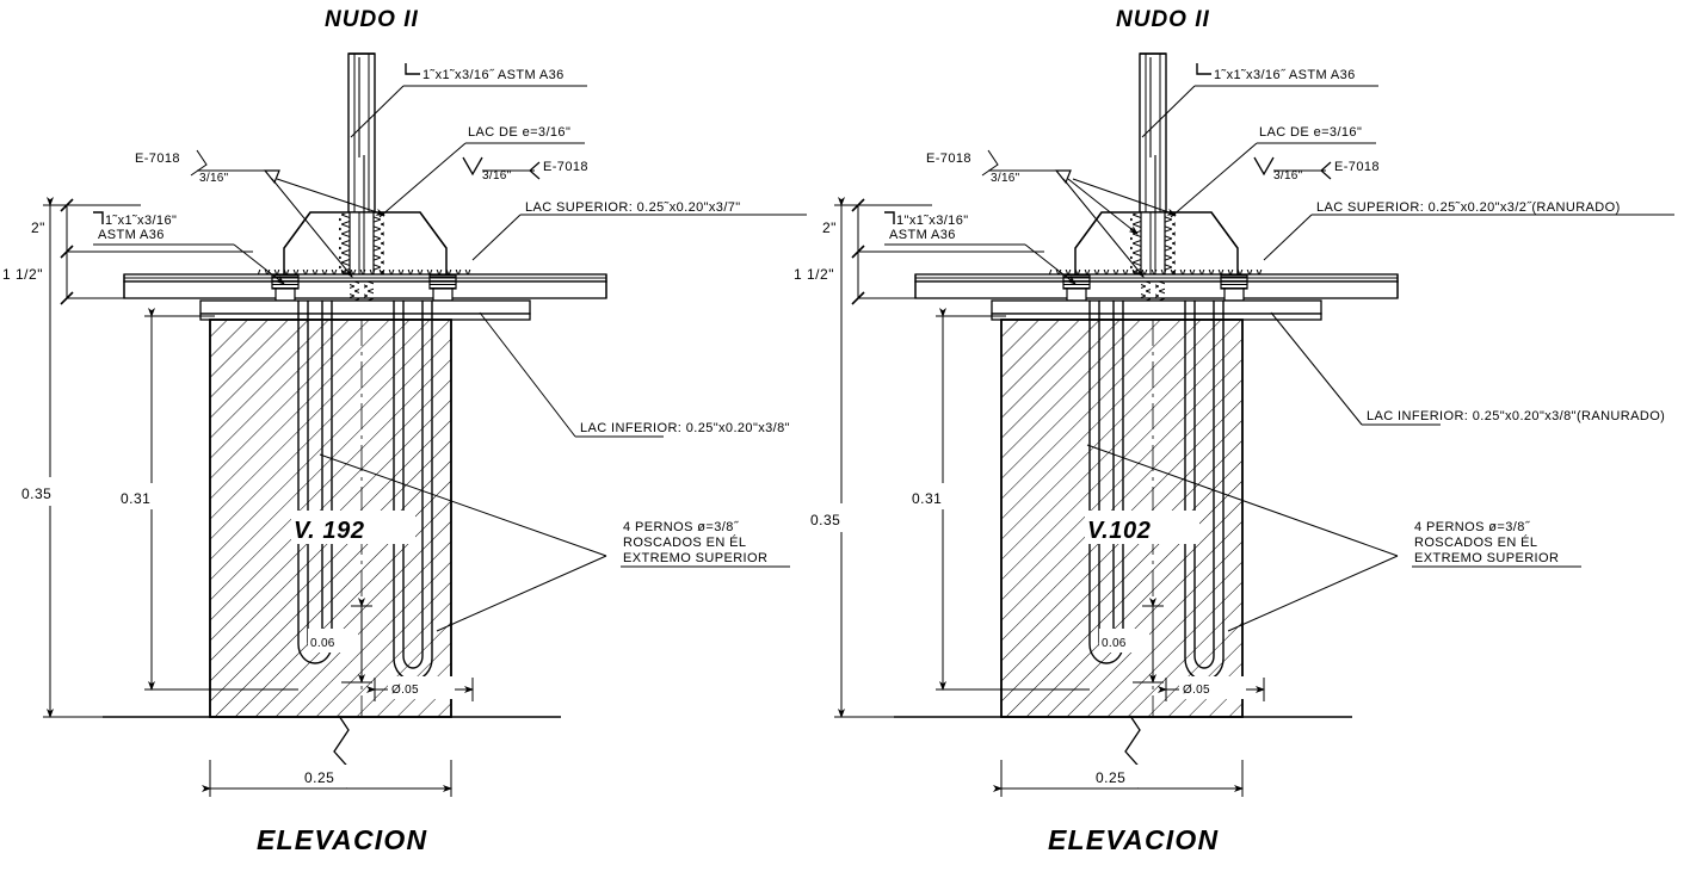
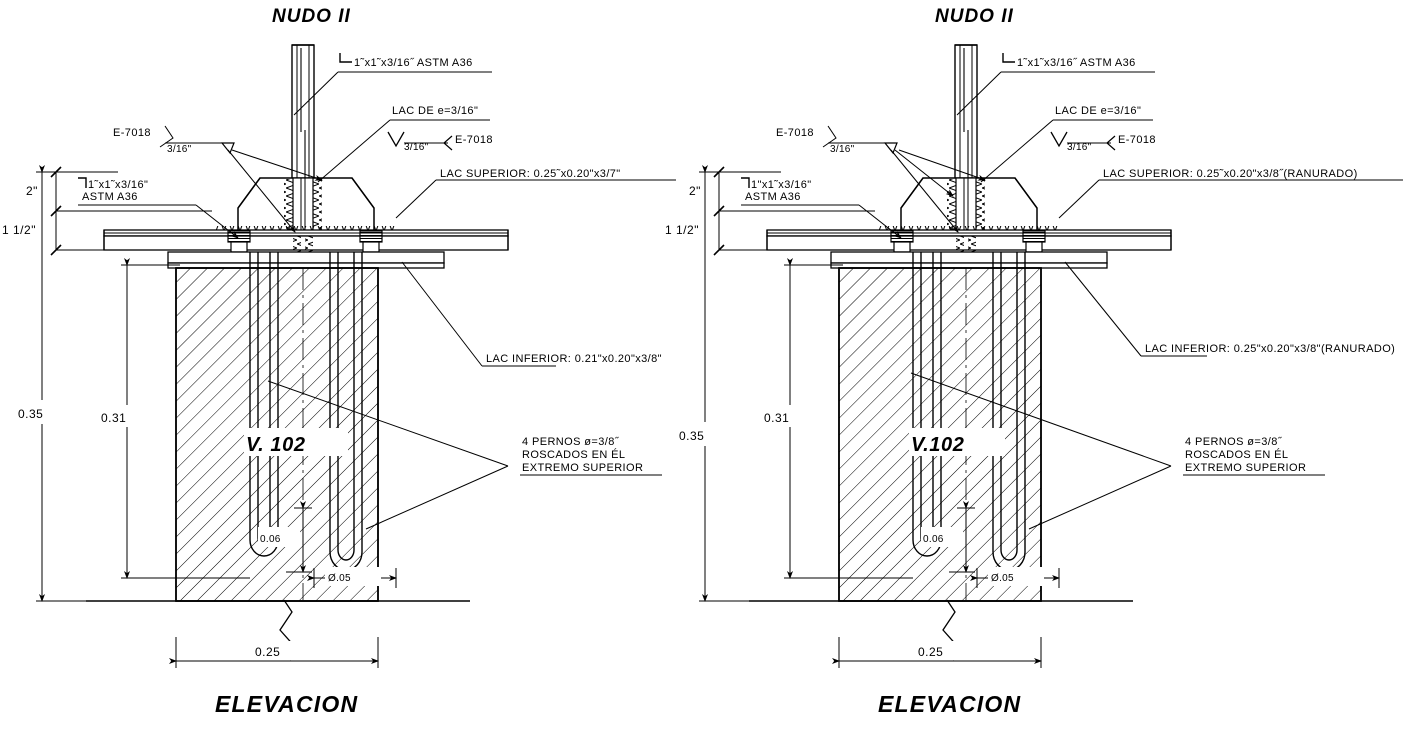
  NUDO II
  0.35
  0.31
  2"
  1 1/2"
  0.06
  Ø.05
  0.25
  1˜x1˜x3/16˝ ASTM A36
  LAC DE e=3/16"
  3/16"
  E-7018
  E-7018
  3/16"
  1˜x1˜x3/16"
  ASTM A36
  LAC SUPERIOR: 0.25˜x0.20"x3/7"
- LAC INFERIOR: 0.25"x0.20"x3/8"
+ LAC INFERIOR: 0.21"x0.20"x3/8"
  4 PERNOS ø=3/8˝
  ROSCADOS EN ÉL
  EXTREMO SUPERIOR
- V. 192
+ V. 102
  ELEVACION
  NUDO II
  0.35
  0.31
  2"
  1 1/2"
  0.06
  Ø.05
  0.25
  1˜x1˜x3/16˝ ASTM A36
  LAC DE e=3/16"
  3/16"
  E-7018
  E-7018
  3/16"
  1"x1˜x3/16"
  ASTM A36
- LAC SUPERIOR: 0.25˜x0.20"x3/2˝(RANURADO)
+ LAC SUPERIOR: 0.25˜x0.20"x3/8˝(RANURADO)
  LAC INFERIOR: 0.25"x0.20"x3/8"(RANURADO)
  4 PERNOS ø=3/8˝
  ROSCADOS EN ÉL
  EXTREMO SUPERIOR
  V.102
  ELEVACION
